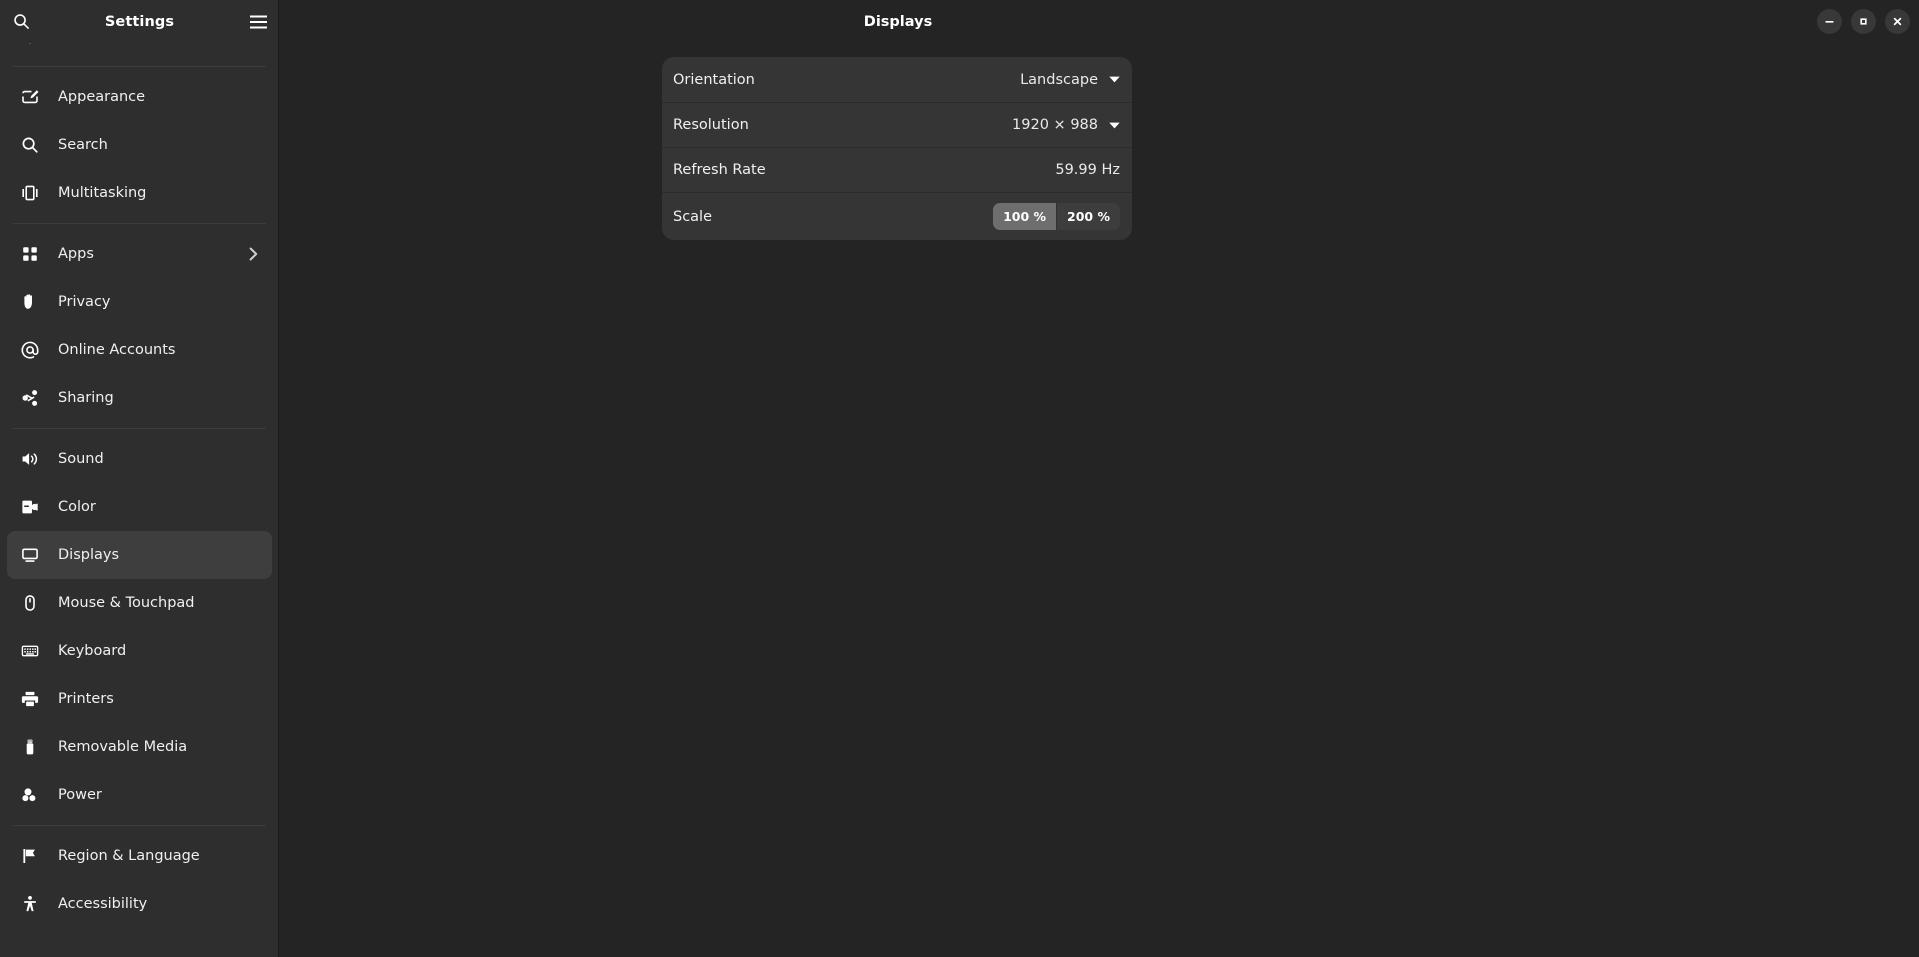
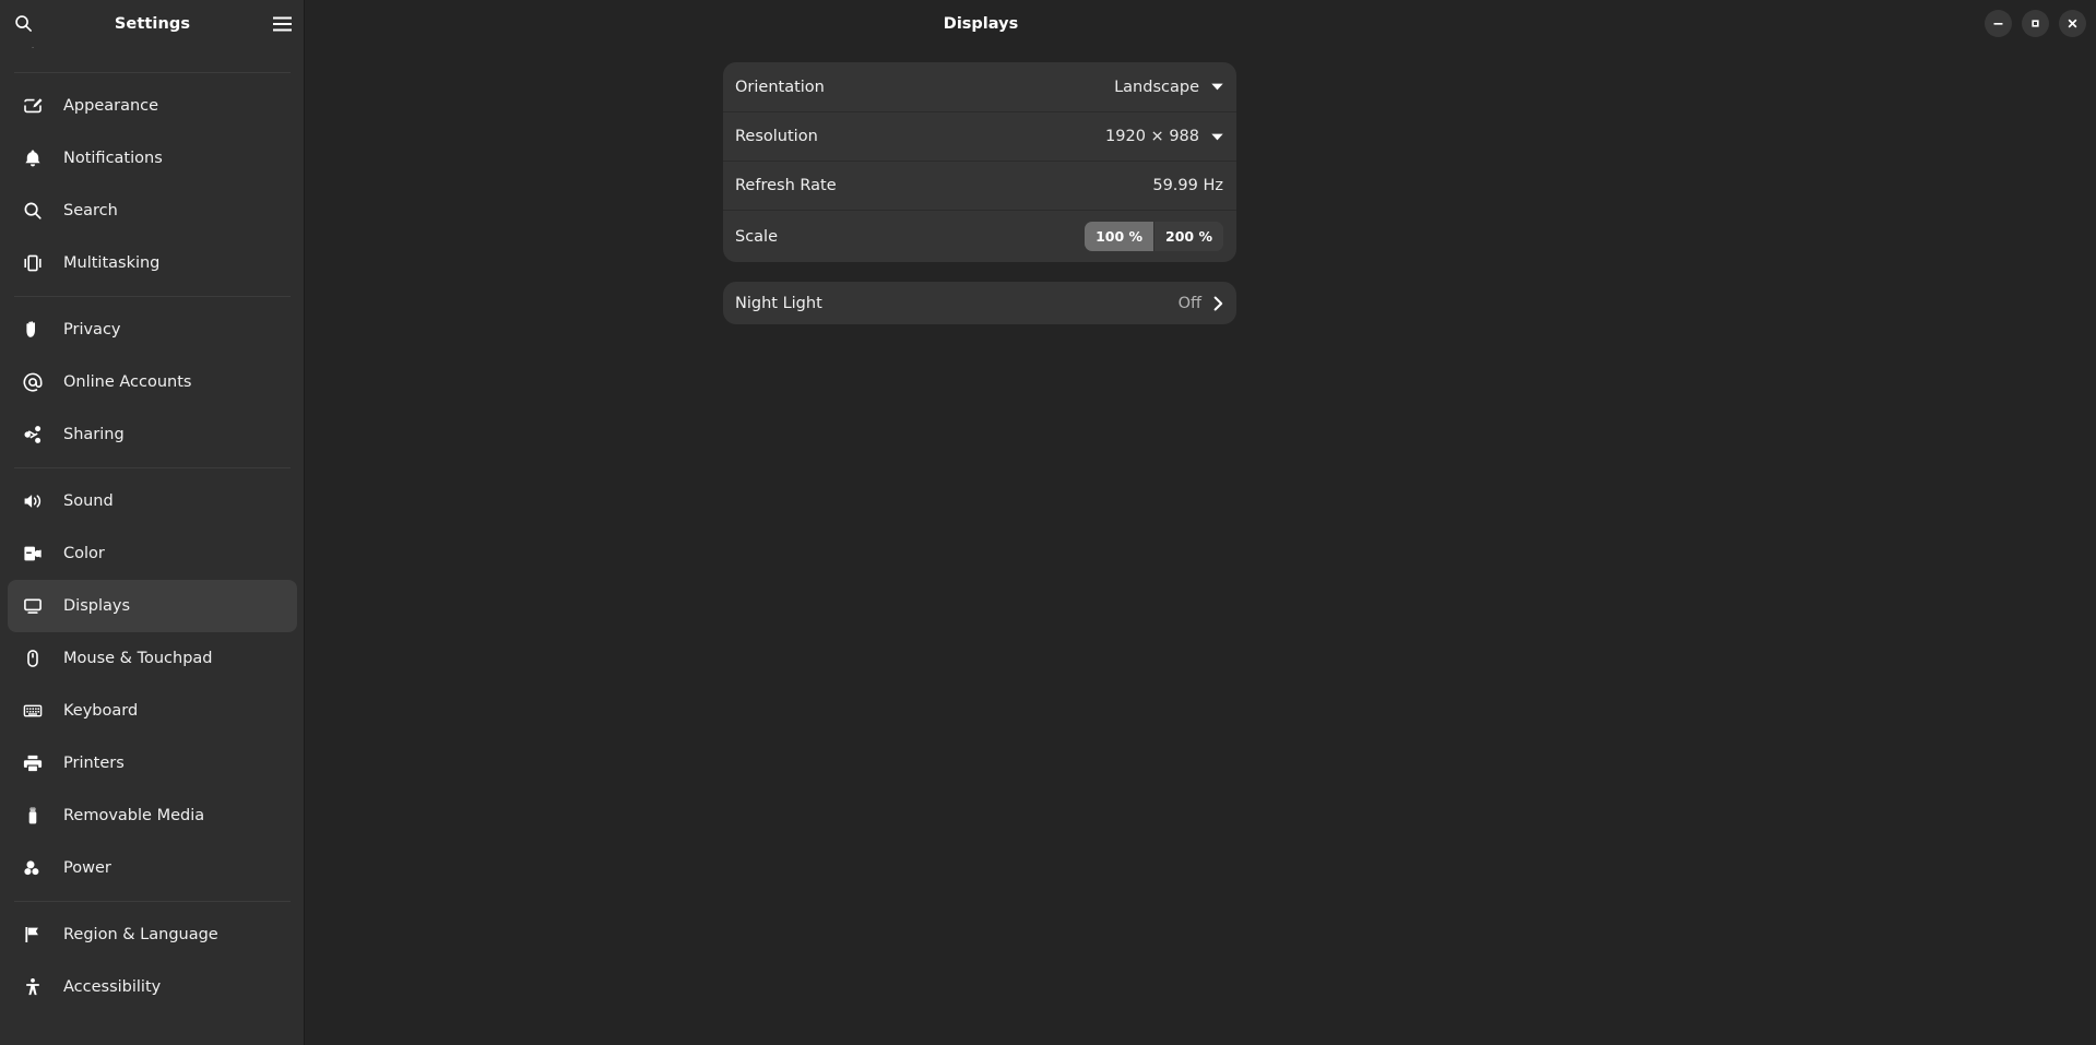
  Settings
  Appearance
+ Notifications
  Search
  Multitasking
- Apps
  Privacy
  Online Accounts
  Sharing
  Sound
  Color
  Displays
  Mouse & Touchpad
  Keyboard
  Printers
  Removable Media
  Power
  Region & Language
  Accessibility
  Displays
  Orientation
  Landscape
  Resolution
  1920 × 988
  Refresh Rate
  59.99 Hz
  Scale
  100 %
  200 %
+ Night Light
+ Off
